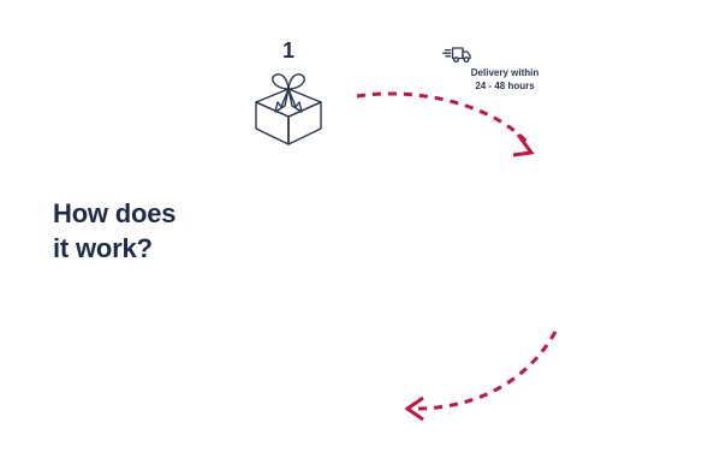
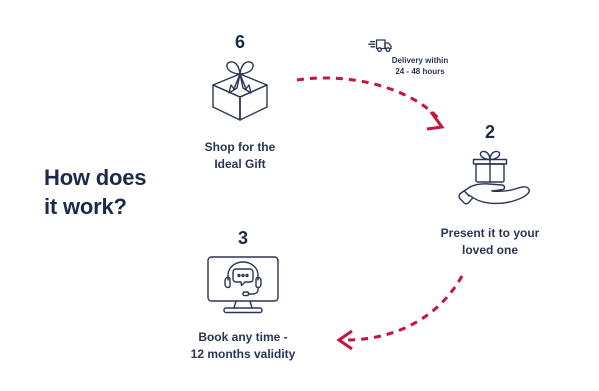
  How does
  it work?
  Delivery within
  24 - 48 hours
- 1
+ 6
+ Shop for the
+ Ideal Gift
+ 2
+ Present it to your
+ loved one
+ 3
+ Book any time -
+ 12 months validity
